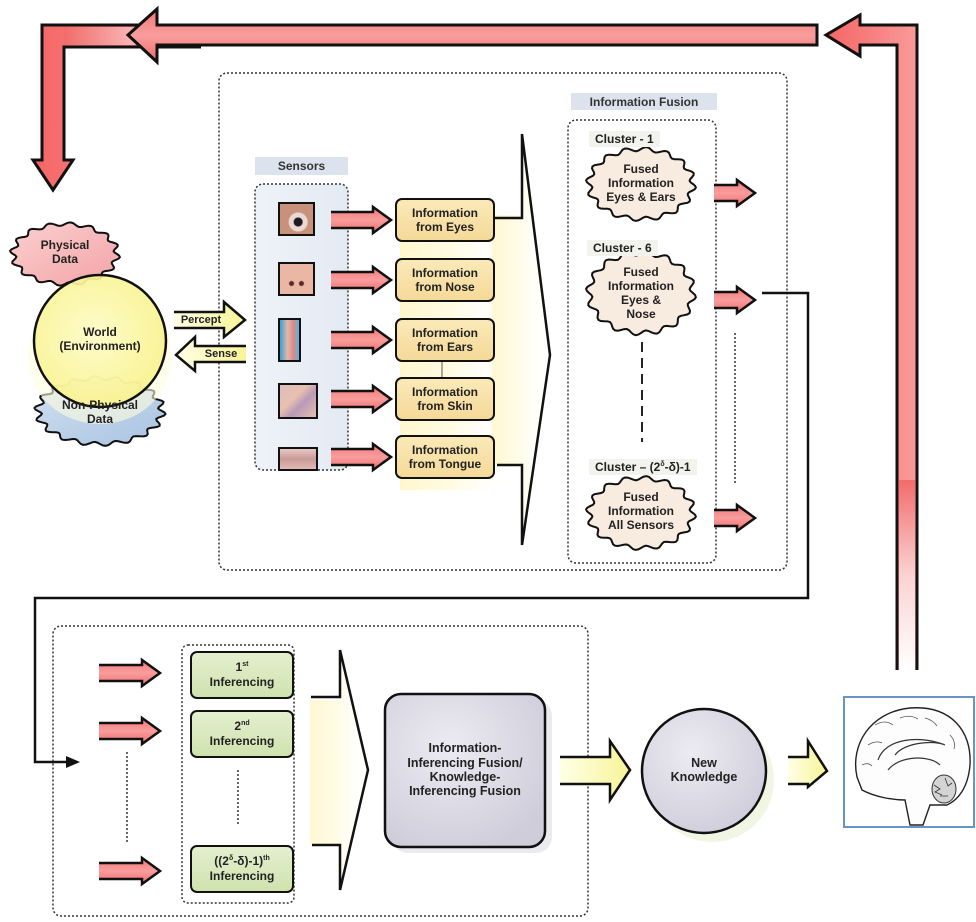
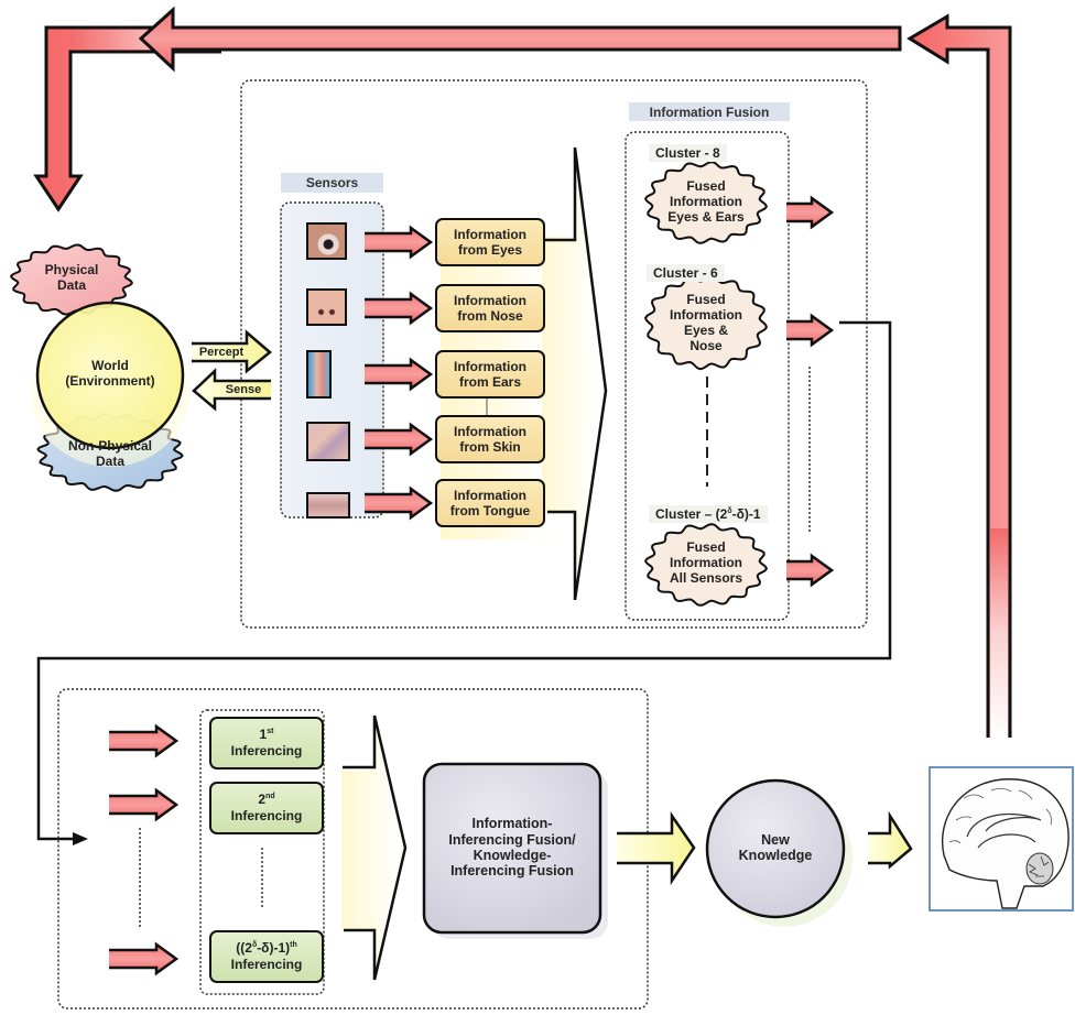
  Physical
  Data
  Non-Physical
  Data
  World
  (Environment)
  Percept
  Sense
  Sensors
  Information Fusion
  Information
  from Eyes
  Information
  from Nose
  Information
  from Ears
  Information
  from Skin
  Information
  from Tongue
- Cluster - 1
+ Cluster - 8
  Cluster - 6
  Cluster – (2 -δ)-1
  Fused
  Information
  Eyes & Ears
  Fused
  Information
  Eyes &
  Nose
  Fused
  Information
  All Sensors
  Inferencing
  Inferencing
  ((2 -δ)-1)
  Inferencing
  Information-
  Inferencing Fusion/
  Knowledge-
  Inferencing Fusion
  New
  Knowledge
